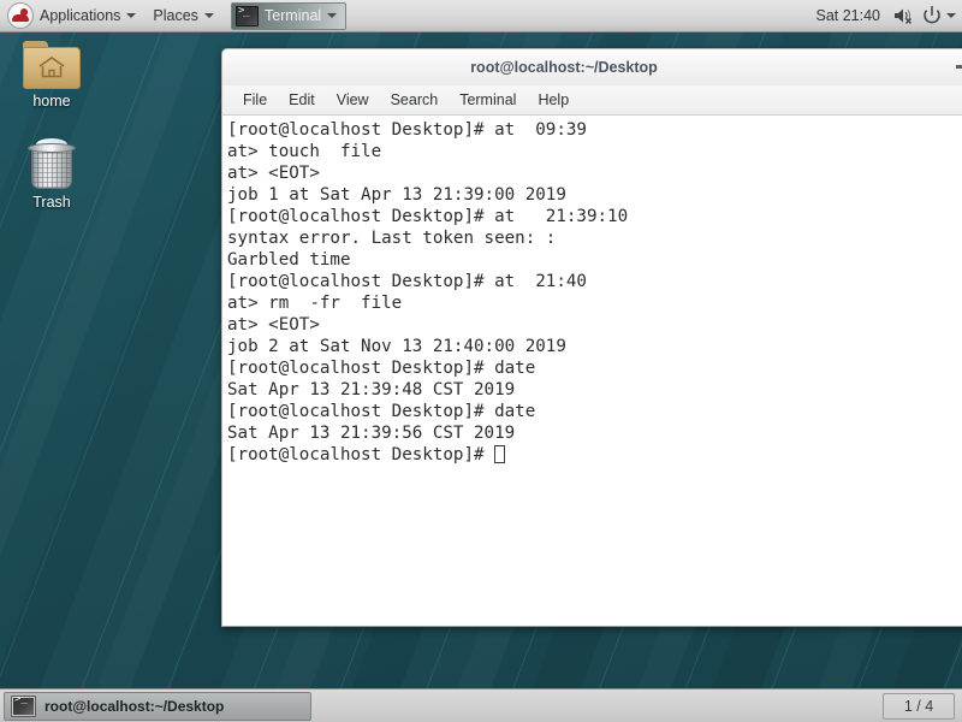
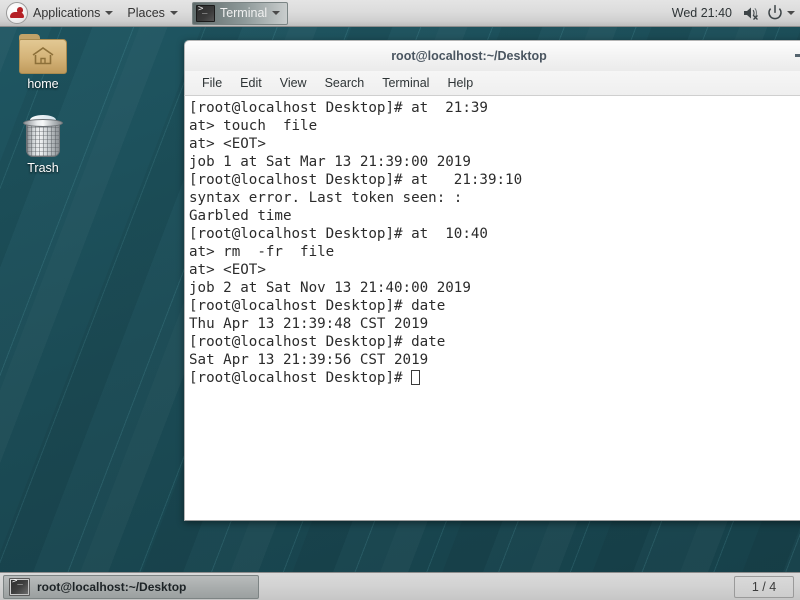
  home
  Trash
  Applications
  Places
  Terminal
- Sat 21:40
+ Wed 21:40
  root@localhost:~/Desktop
  File
  Edit
  View
  Search
  Terminal
  Help
- [root@localhost Desktop]# at 09:39
+ [root@localhost Desktop]# at 21:39
  at> touch file
  at> <EOT>
- job 1 at Sat Apr 13 21:39:00 2019
+ job 1 at Sat Mar 13 21:39:00 2019
  [root@localhost Desktop]# at 21:39:10
  syntax error. Last token seen: :
  Garbled time
- [root@localhost Desktop]# at 21:40
+ [root@localhost Desktop]# at 10:40
  at> rm -fr file
  at> <EOT>
  job 2 at Sat Nov 13 21:40:00 2019
  [root@localhost Desktop]# date
- Sat Apr 13 21:39:48 CST 2019
+ Thu Apr 13 21:39:48 CST 2019
  [root@localhost Desktop]# date
  Sat Apr 13 21:39:56 CST 2019
  [root@localhost Desktop]#
  >_
  root@localhost:~/Desktop
  1 / 4
